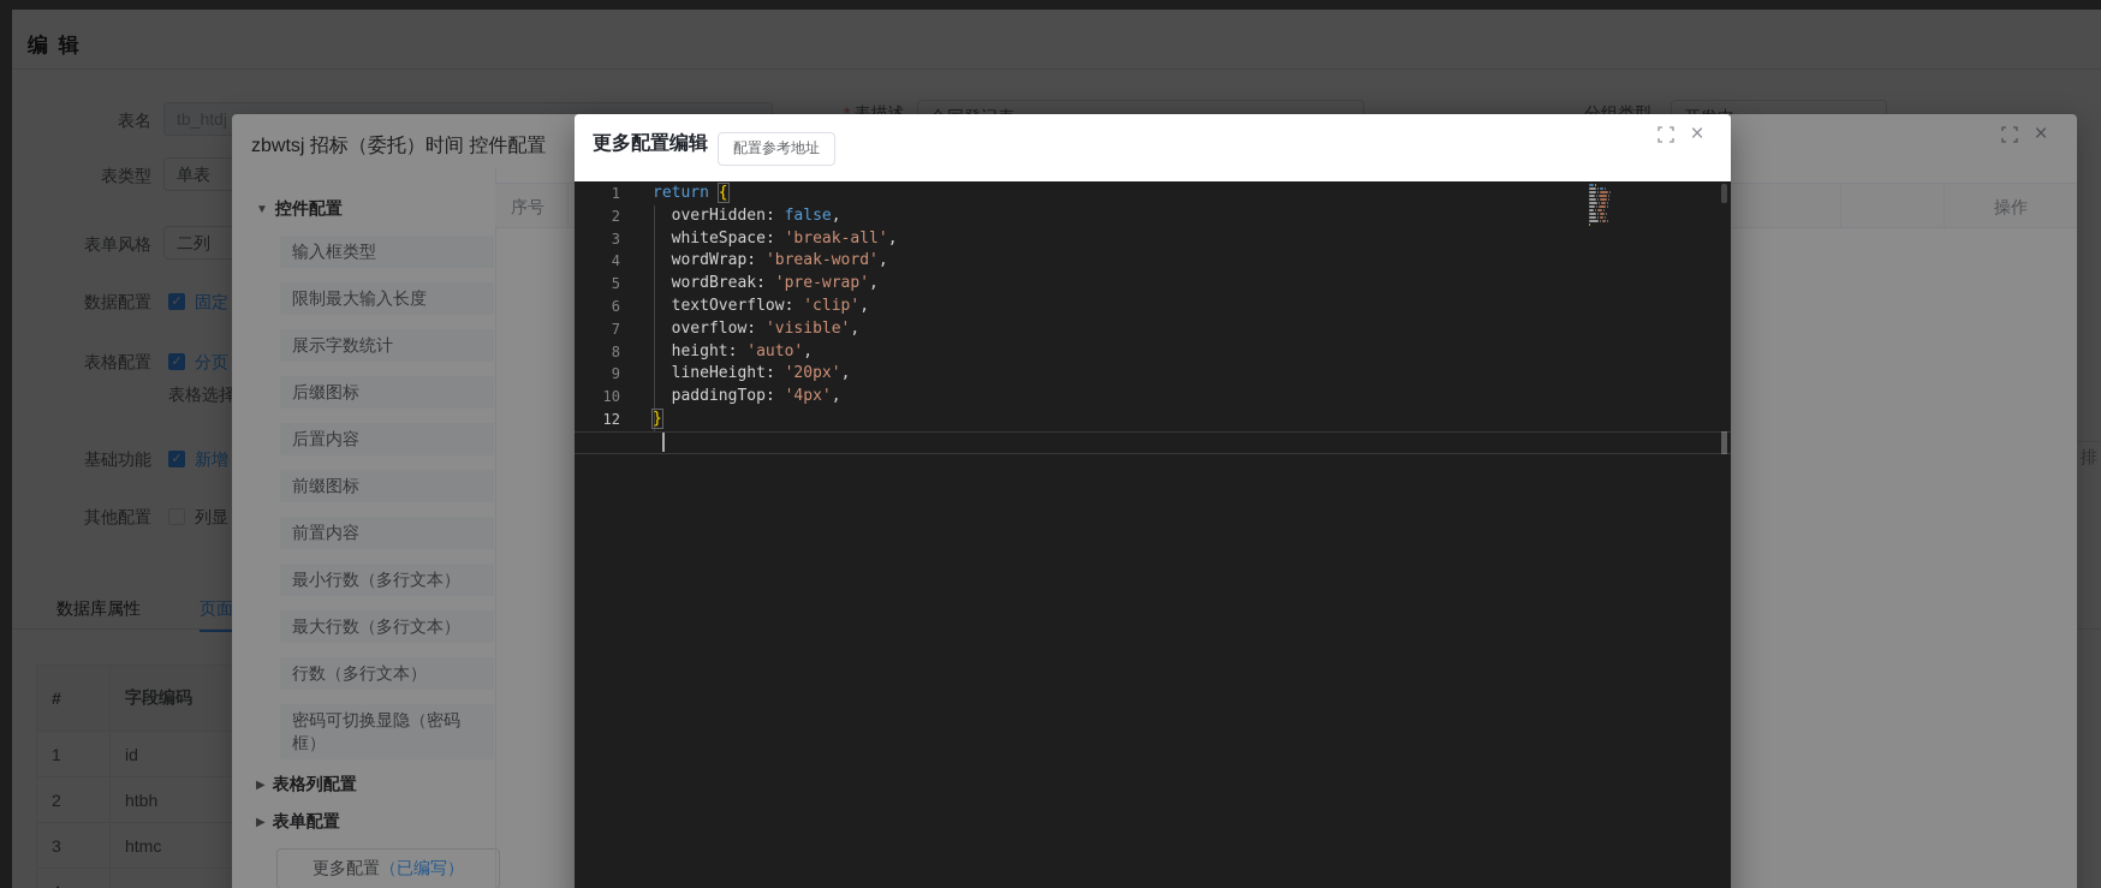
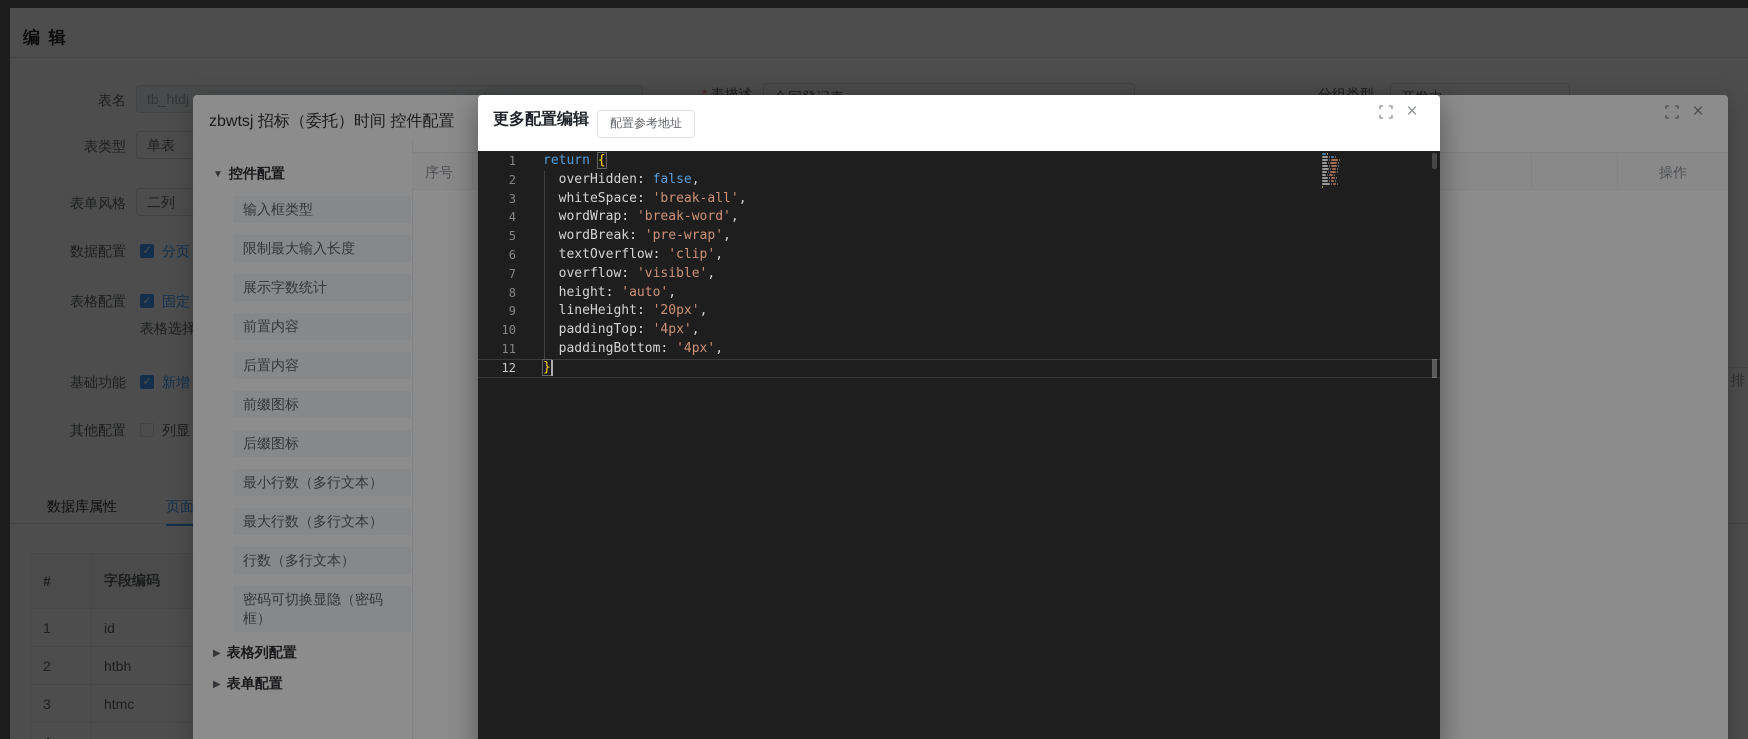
  编 辑
  表名
  tb_htdj
  表类型
  单表
  表单风格
  二列
  数据配置
  ✓
- 固定
+ 分页
  表格配置
  ✓
- 分页
+ 固定
  表格选择
  基础功能
  ✓
  新增
  其他配置
  列显
  * 表描述
  分组类型
  数据库属性 页面
  #	字段编码
  1	id
  2	htbh
  3	htmc
  排
  zbwtsj 招标（委托）时间 控件配置
  ×
  ▼
  控件配置
  输入框类型
  限制最大输入长度
  展示字数统计
- 后缀图标
+ 前置内容
  后置内容
  前缀图标
- 前置内容
+ 后缀图标
  最小行数（多行文本）
  最大行数（多行文本）
  行数（多行文本）
  密码可切换显隐（密码框）
  ▶
  表格列配置
  ▶
  表单配置
- 更多配置
- （已编写）
  序号
  操作
  更多配置编辑
  配置参考地址
  ×
  1
  return {
  2
  overHidden: false,
  3
  whiteSpace: 'break-all',
  4
  wordWrap: 'break-word',
  5
  wordBreak: 'pre-wrap',
  6
  textOverflow: 'clip',
  7
  overflow: 'visible',
  8
  height: 'auto',
  9
  lineHeight: '20px',
  10
  paddingTop: '4px',
+ 11
+ paddingBottom: '4px',
  12
  }
